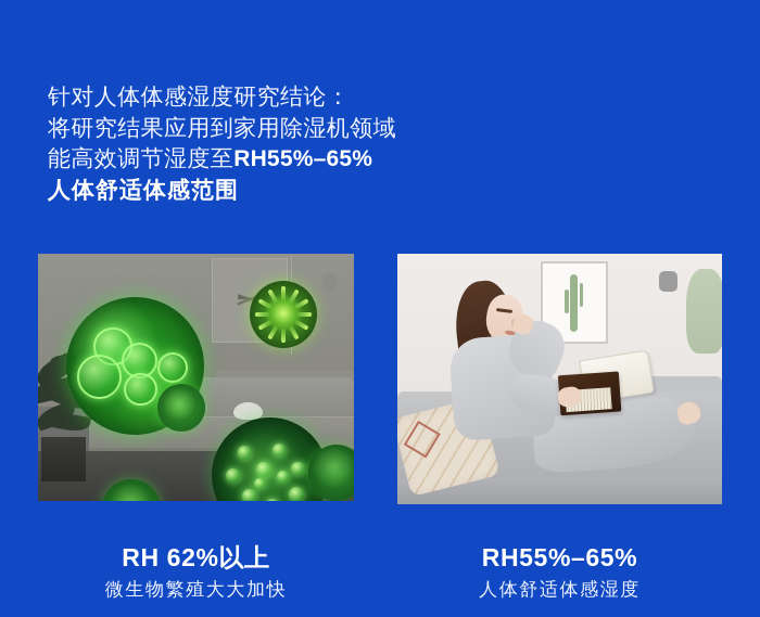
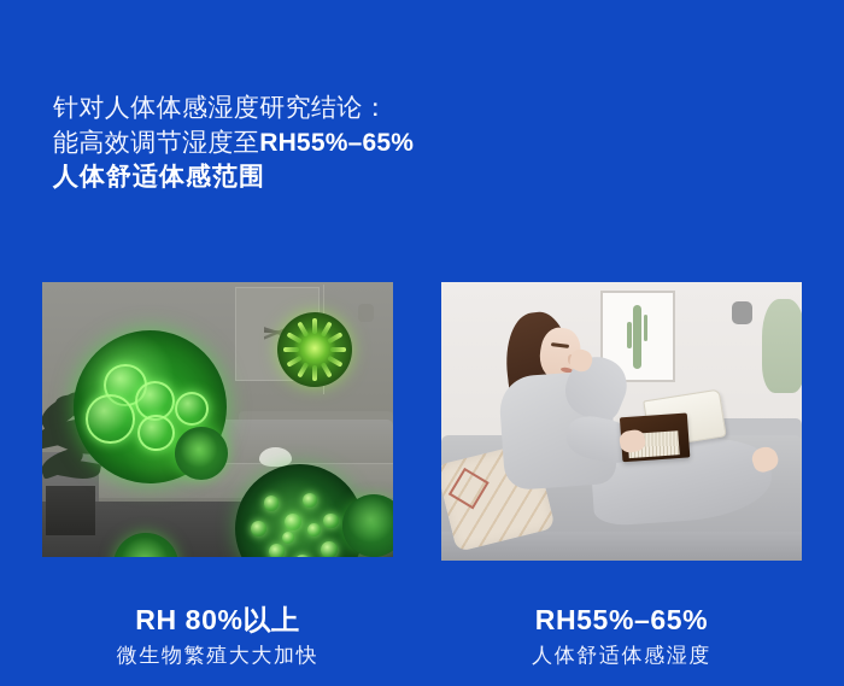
  针对人体体感湿度研究结论：
- 将研究结果应用到家用除湿机领域
  能高效调节湿度至RH55%–65%
  人体舒适体感范围
- RH 62%以上
+ RH 80%以上
  微生物繁殖大大加快
  RH55%–65%
  人体舒适体感湿度
